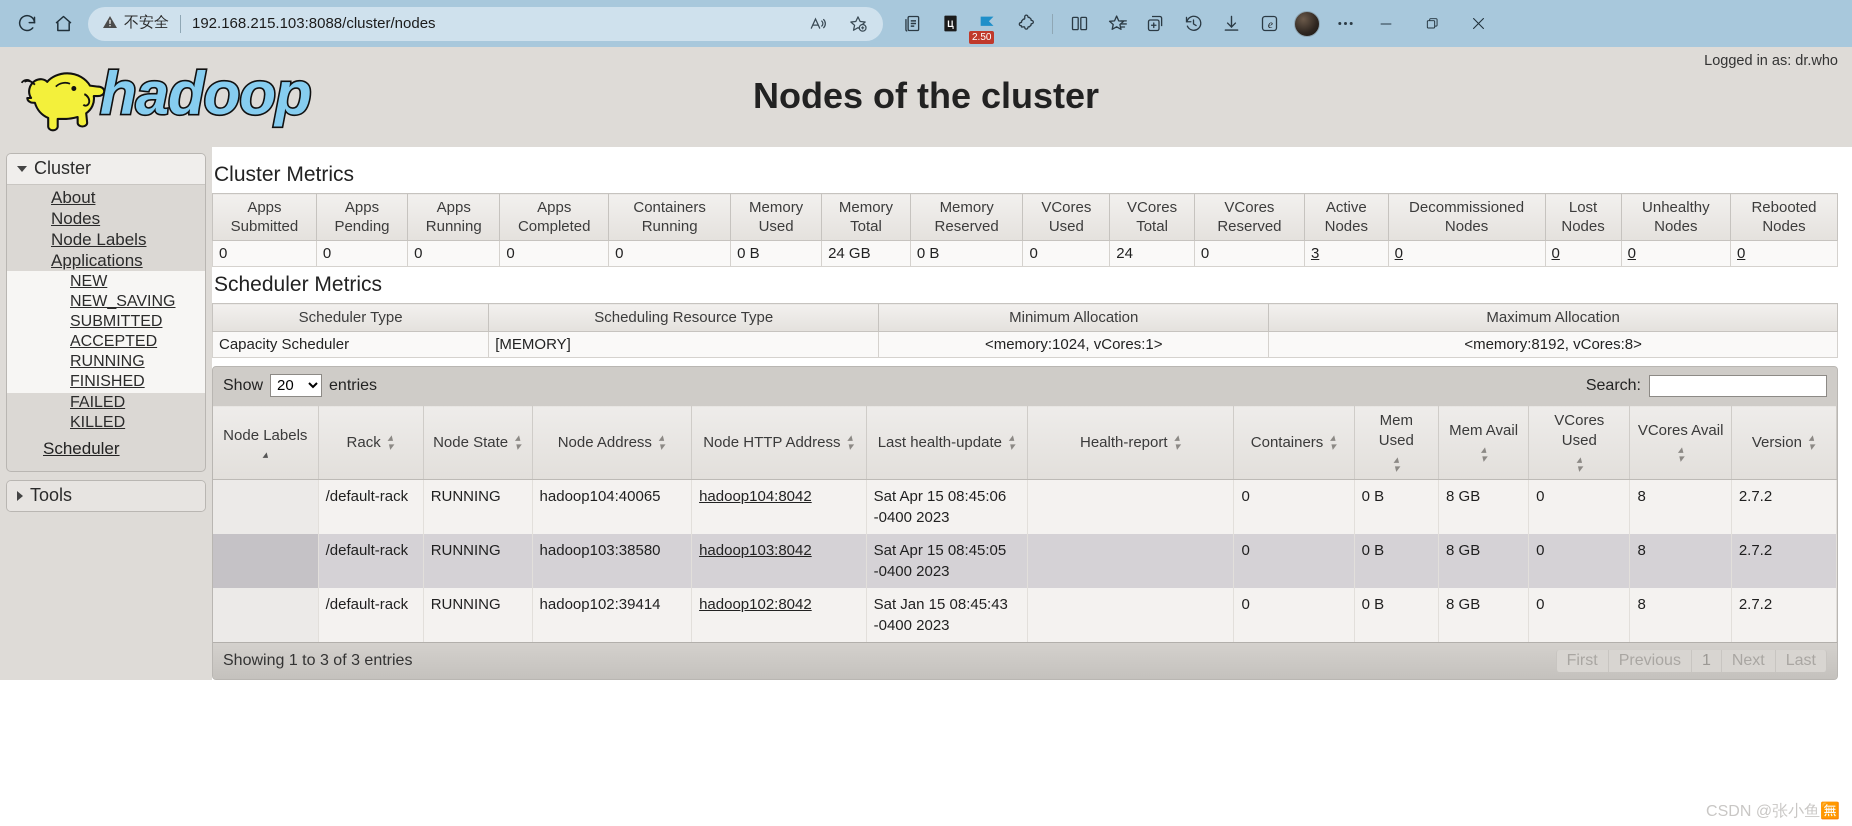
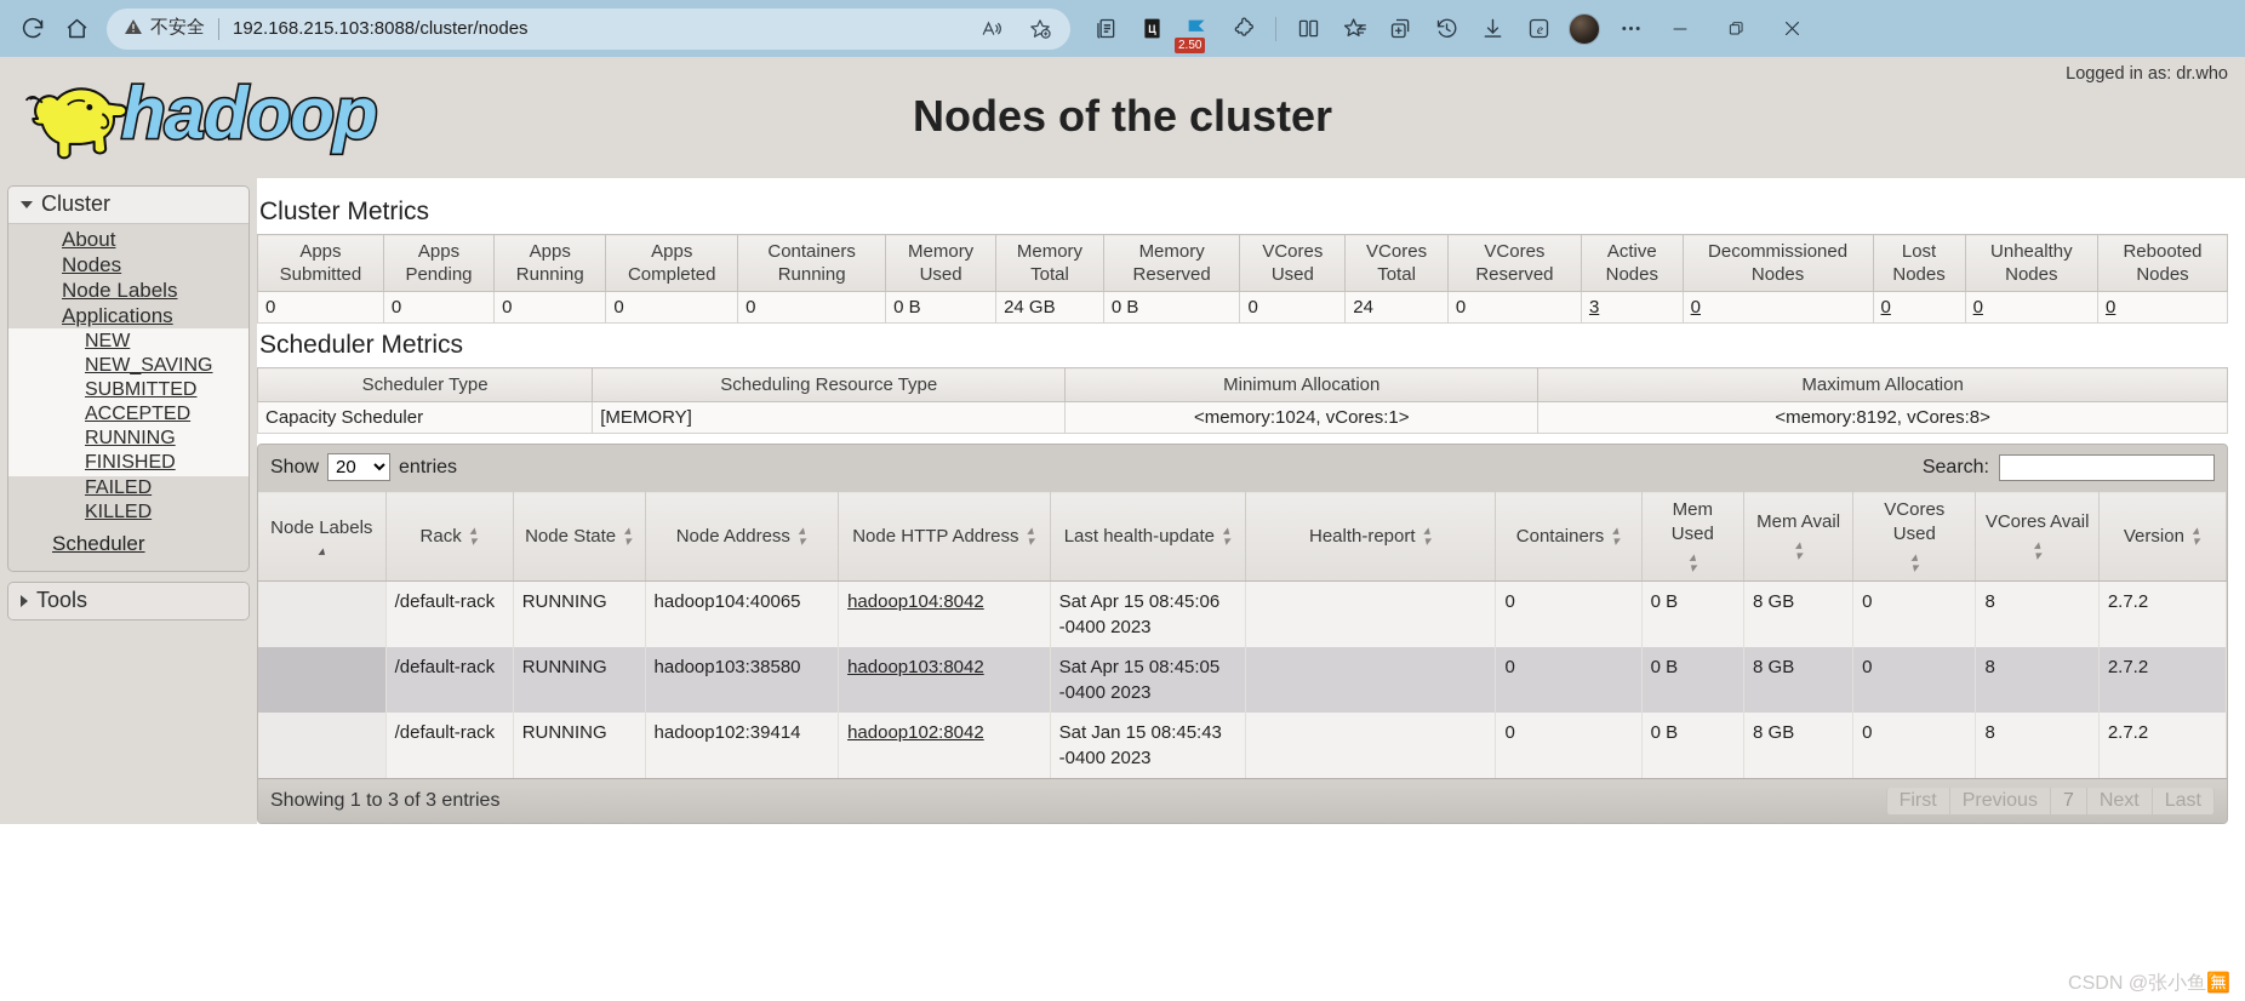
  不安全
  192.168.215.103:8088/cluster/nodes
  Ц
  2.50
  e
  Logged in as: dr.who
  hadoop
  Nodes of the cluster
  Cluster
  About
  Nodes
  Node Labels
  Applications
  NEW
  NEW_SAVING
  SUBMITTED
  ACCEPTED
  RUNNING
  FINISHED
  FAILED
  KILLED
  Scheduler
  Tools
  Cluster Metrics
  Apps Submitted	Apps Pending	Apps Running	Apps Completed	Containers Running	Memory Used	Memory Total	Memory Reserved	VCores Used	VCores Total	VCores Reserved	Active Nodes	Decommissioned Nodes	Lost Nodes	Unhealthy Nodes	Rebooted Nodes
  0	0	0	0	0	0 B	24 GB	0 B	0	24	0	3	0	0	0	0
  Scheduler Metrics
  Scheduler Type	Scheduling Resource Type	Minimum Allocation	Maximum Allocation
  Capacity Scheduler	[MEMORY]	<memory:1024, vCores:1>	<memory:8192, vCores:8>
  Show
  20
  entries
  Search:
  Node Labels	Rack	Node State	Node Address	Node HTTP Address	Last health-update	Health-report	Containers	Mem Used	Mem Avail	VCores Used	VCores Avail	Version
  	/default-rack	RUNNING	hadoop104:40065	hadoop104:8042	Sat Apr 15 08:45:06 -0400 2023		0	0 B	8 GB	0	8	2.7.2
  	/default-rack	RUNNING	hadoop103:38580	hadoop103:8042	Sat Apr 15 08:45:05 -0400 2023		0	0 B	8 GB	0	8	2.7.2
  	/default-rack	RUNNING	hadoop102:39414	hadoop102:8042	Sat Jan 15 08:45:43 -0400 2023		0	0 B	8 GB	0	8	2.7.2
  Showing 1 to 3 of 3 entries
  First
  Previous
- 1
+ 7
  Next
  Last
  CSDN @张小鱼🈚
